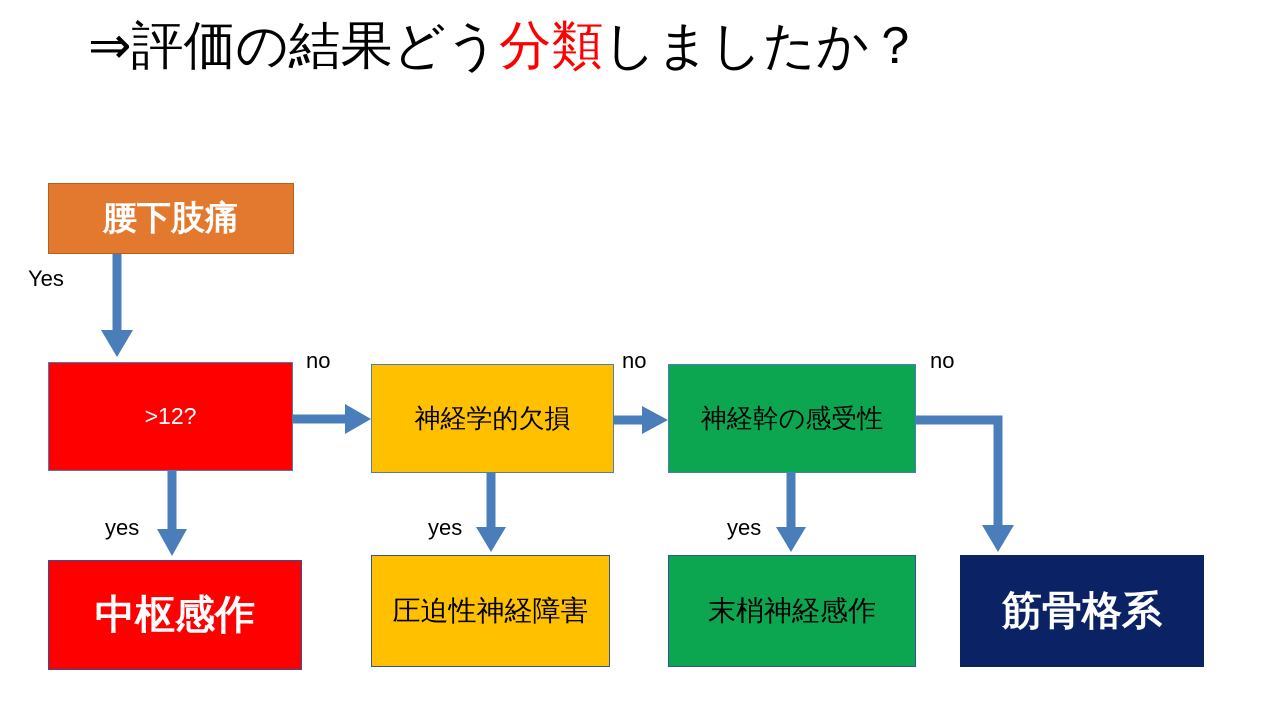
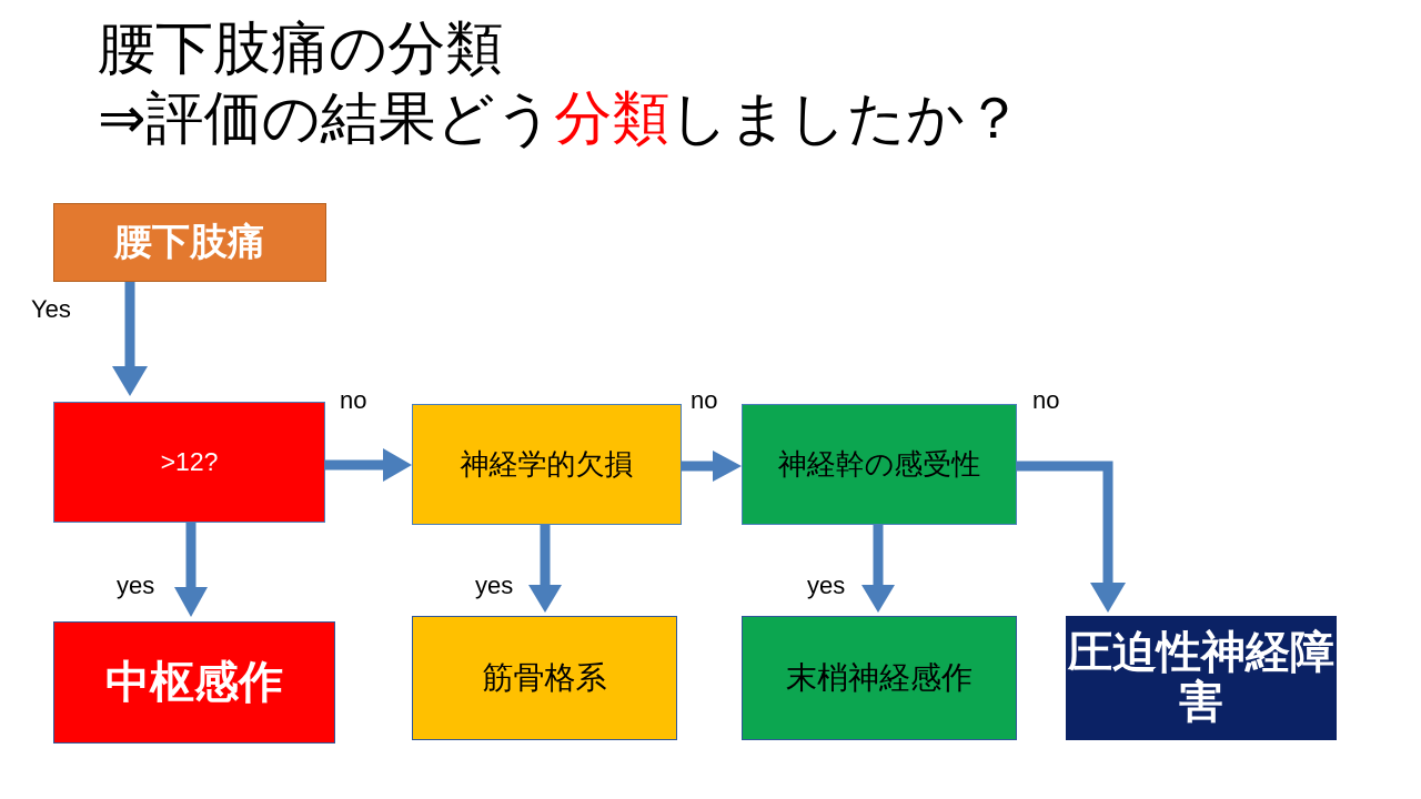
+ 腰下肢痛の分類
  ⇒評価の結果どう分類しましたか？
  腰下肢痛
  >12?
  神経学的欠損
  神経幹の感受性
  中枢感作
- 圧迫性神経障害
+ 筋骨格系
  末梢神経感作
- 筋骨格系
+ 圧迫性神経障害
  Yes
  no
  no
  no
  yes
  yes
  yes
